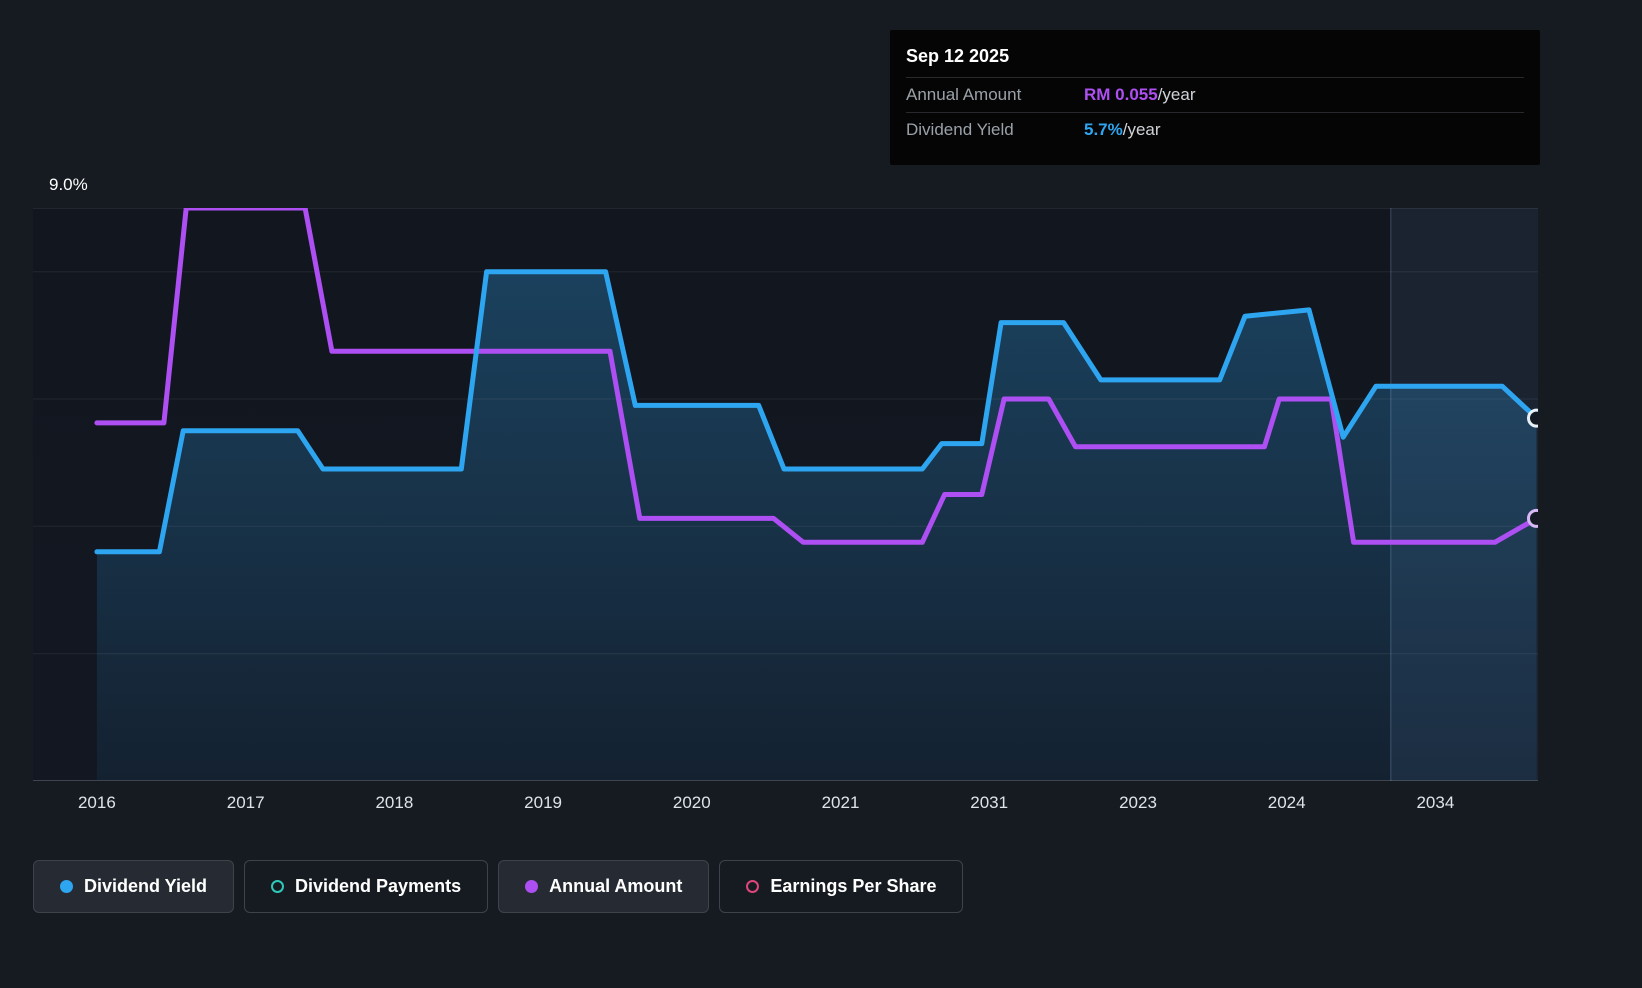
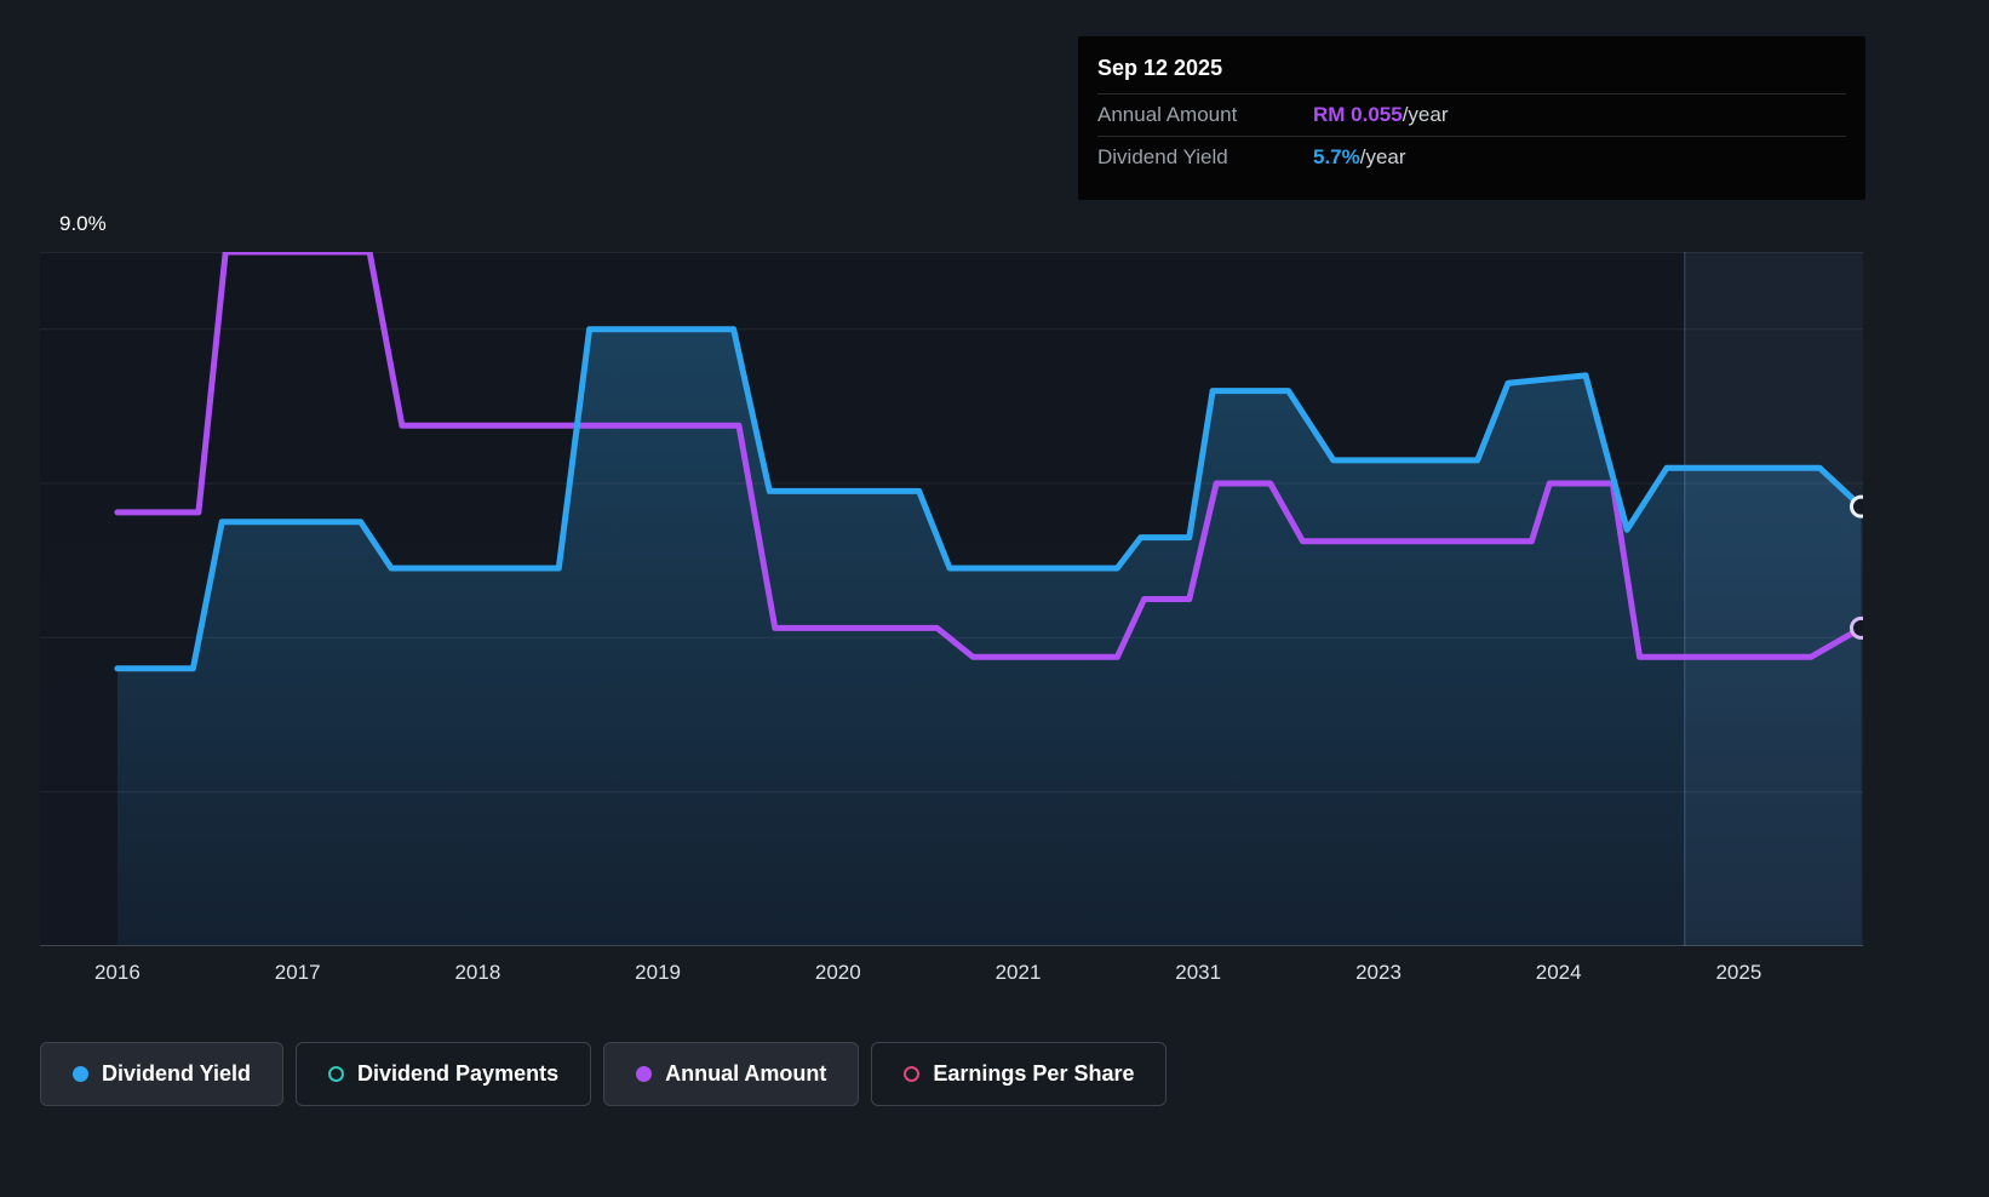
  Sep 12 2025
  Annual Amount
  RM 0.055
  /year
  Dividend Yield
  5.7%
  /year
  9.0%
  2016
  2017
  2018
  2019
  2020
  2021
  2031
  2023
  2024
- 2034
+ 2025
  Dividend Yield
  Dividend Payments
  Annual Amount
  Earnings Per Share
